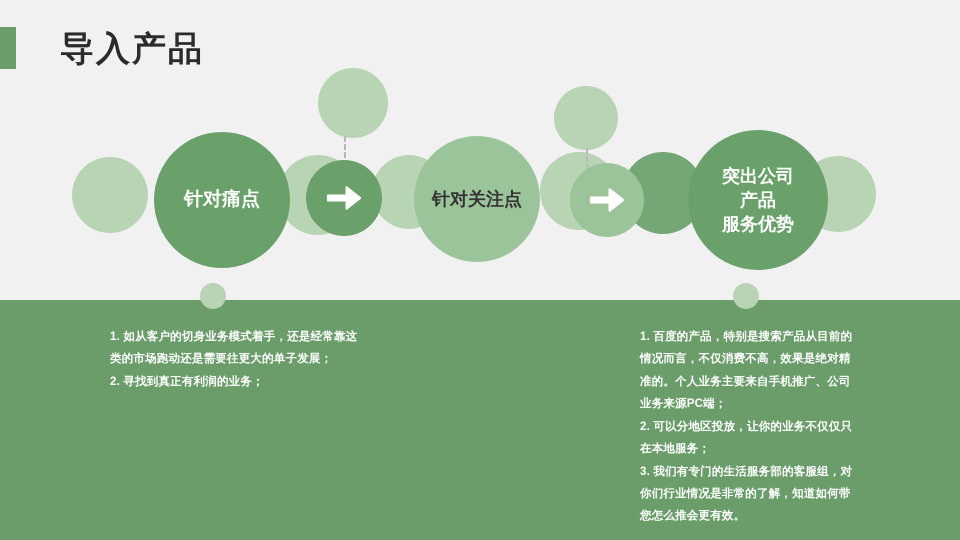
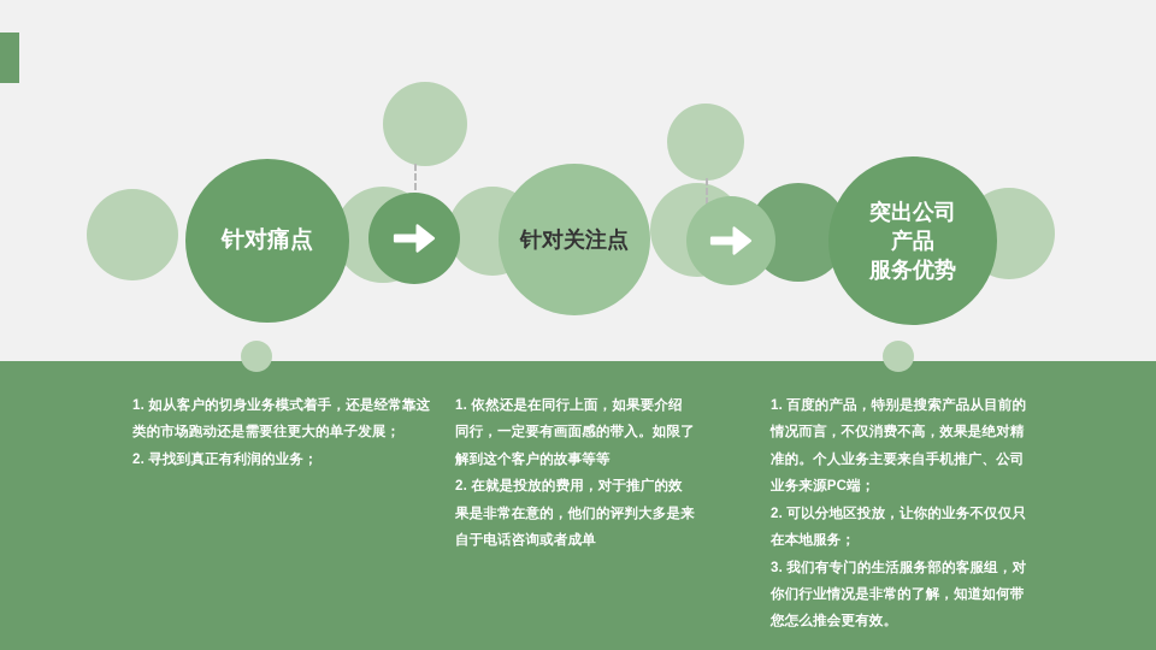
- 导入产品
  针对痛点
  针对关注点
  突出公司
  产品
  服务优势
  1. 如从客户的切身业务模式着手，还是经常靠这类的市场跑动还是需要往更大的单子发展；
  2. 寻找到真正有利润的业务；
+ 1. 依然还是在同行上面，如果要介绍同行，一定要有画面感的带入。如限了解到这个客户的故事等等
+ 2. 在就是投放的费用，对于推广的效果是非常在意的，他们的评判大多是来自于电话咨询或者成单
  1. 百度的产品，特别是搜索产品从目前的情况而言，不仅消费不高，效果是绝对精准的。个人业务主要来自手机推广、公司业务来源PC端；
  2. 可以分地区投放，让你的业务不仅仅只在本地服务；
  3. 我们有专门的生活服务部的客服组，对你们行业情况是非常的了解，知道如何带您怎么推会更有效。
